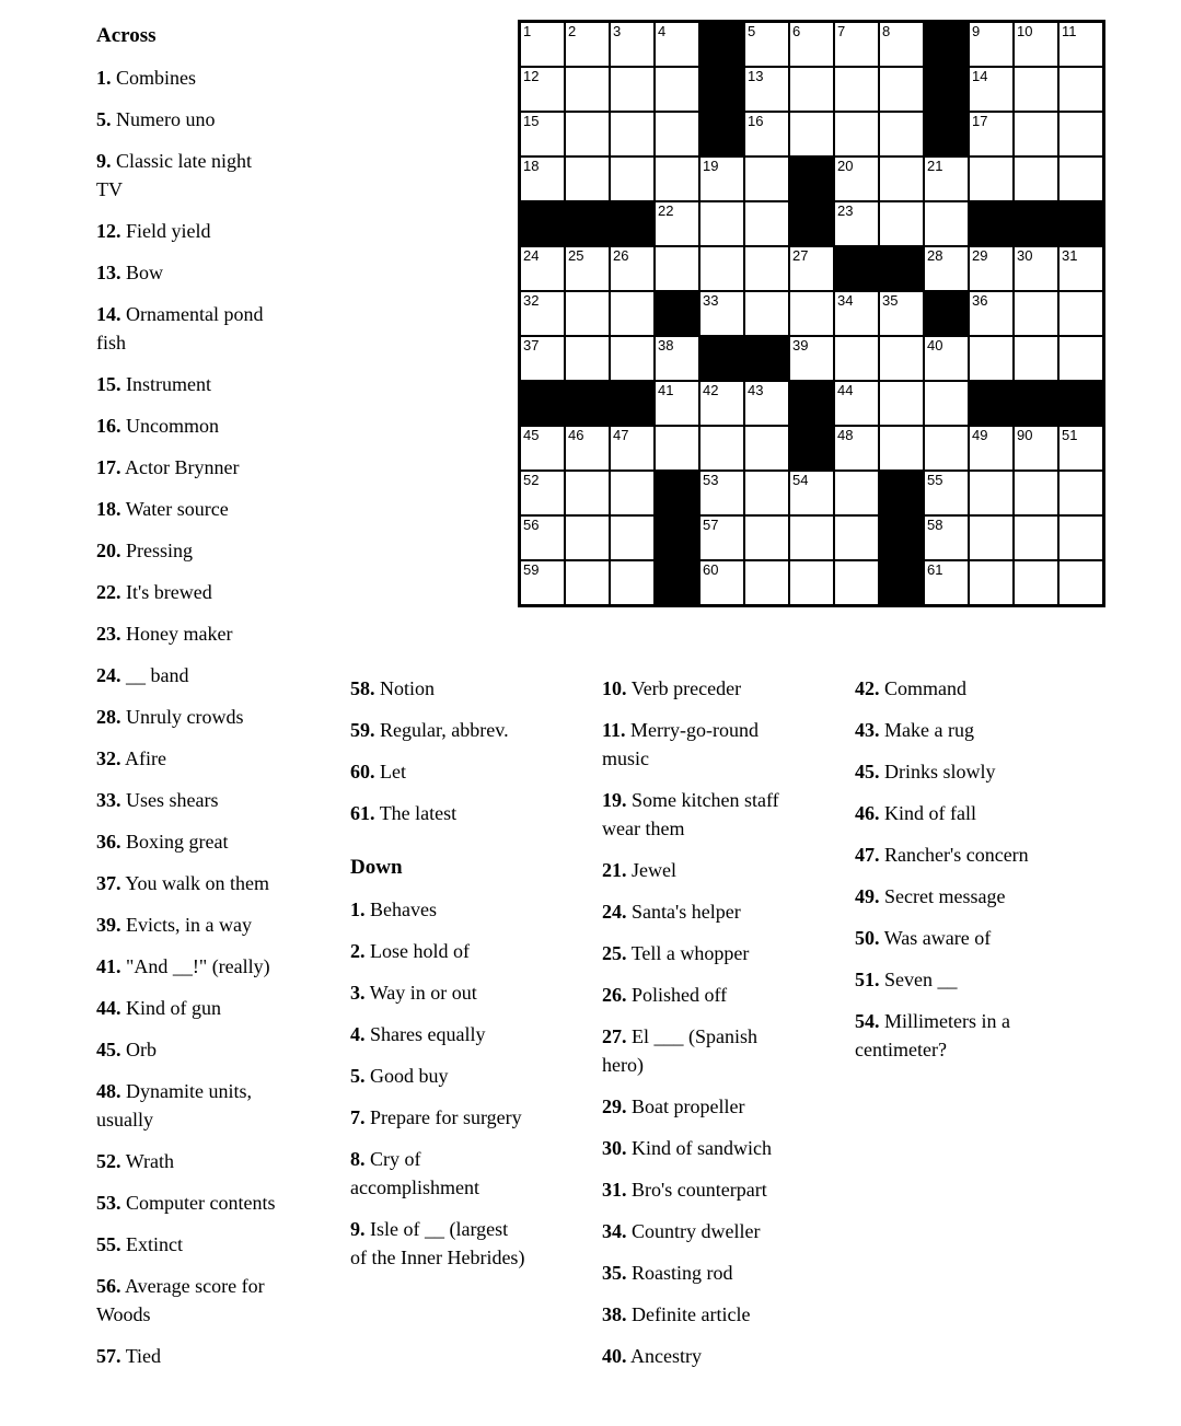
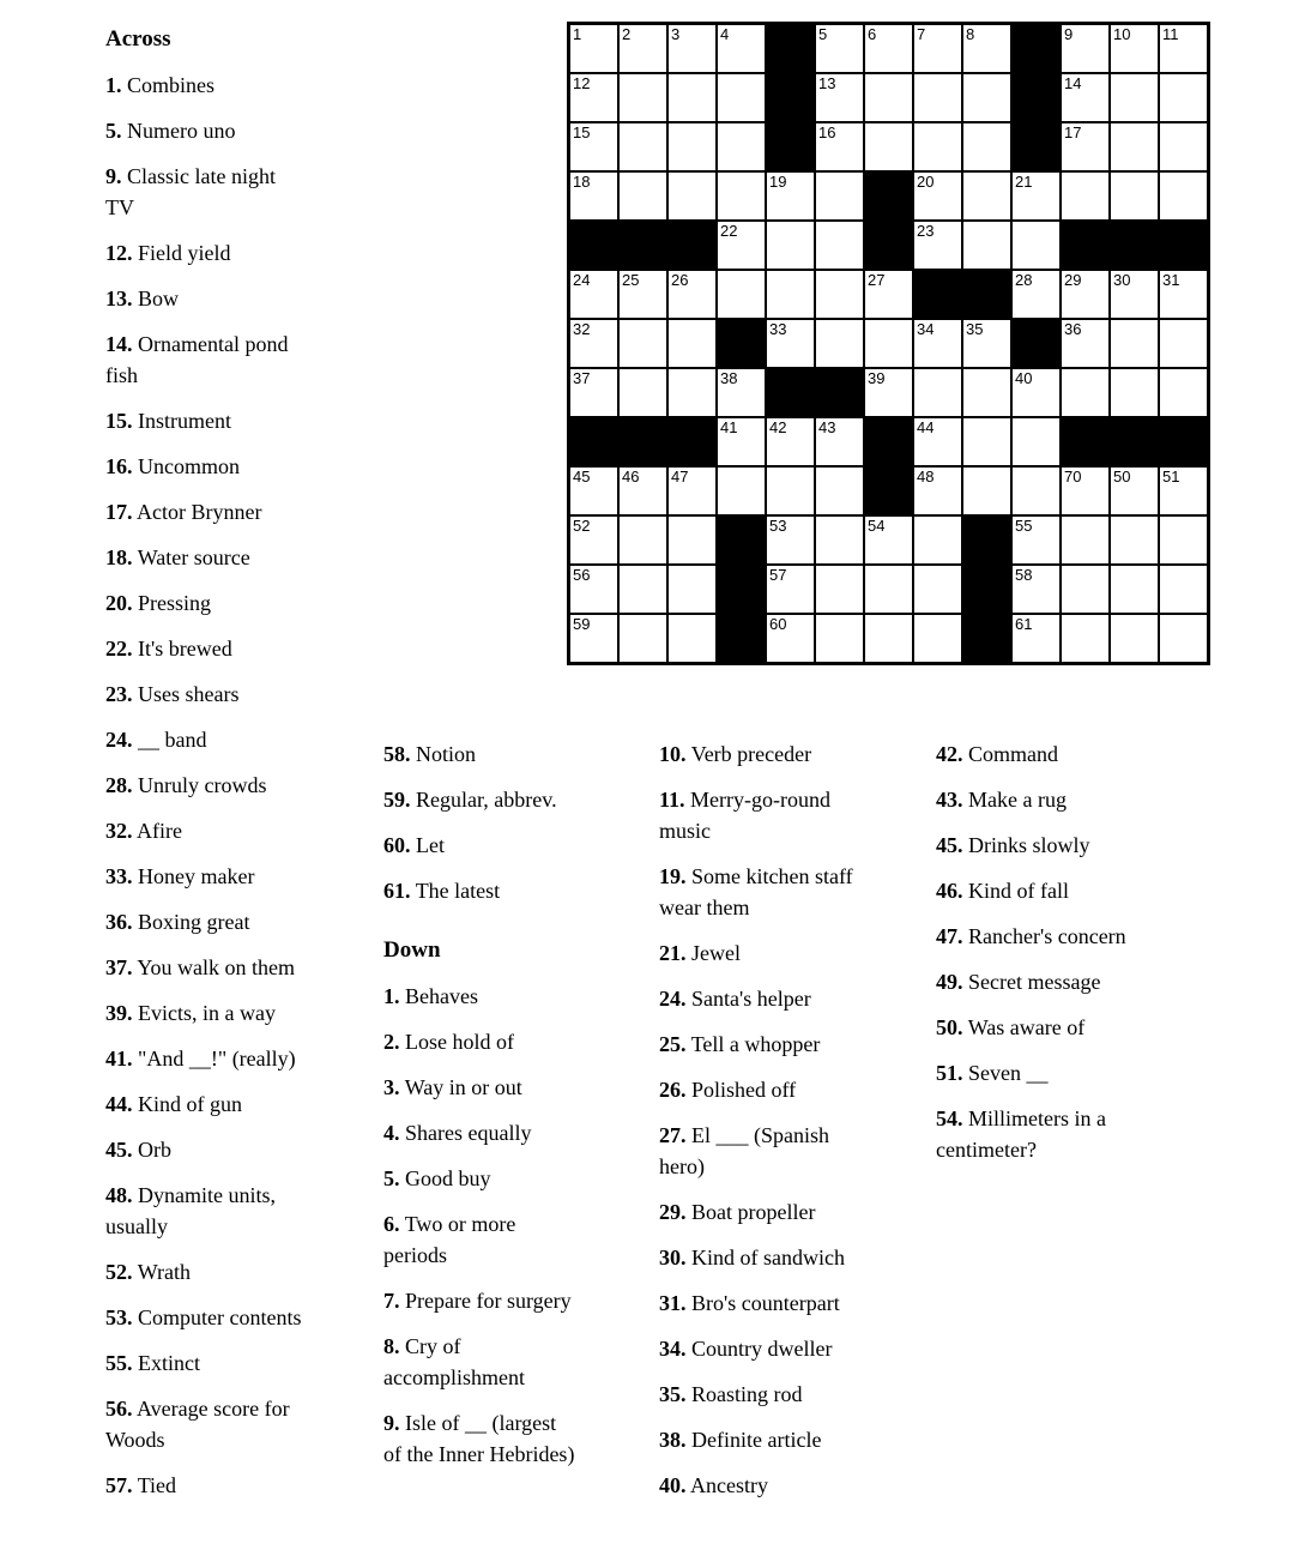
  Across
  1. Combines
  5. Numero uno
  9. Classic late night
  TV
  12. Field yield
  13. Bow
  14. Ornamental pond
  fish
  15. Instrument
  16. Uncommon
  17. Actor Brynner
  18. Water source
  20. Pressing
  22. It's brewed
- 23. Honey maker
+ 23. Uses shears
  24. __ band
  28. Unruly crowds
  32. Afire
- 33. Uses shears
+ 33. Honey maker
  36. Boxing great
  37. You walk on them
  39. Evicts, in a way
  41. "And __!" (really)
  44. Kind of gun
  45. Orb
  48. Dynamite units,
  usually
  52. Wrath
  53. Computer contents
  55. Extinct
  56. Average score for
  Woods
  57. Tied
  1
  2
  3
  4
  5
  6
  7
  8
  9
  10
  11
  12
  13
  14
  15
  16
  17
  18
  19
  20
  21
  22
  23
  24
  25
  26
  27
  28
  29
  30
  31
  32
  33
  34
  35
  36
  37
  38
  39
  40
  41
  42
  43
  44
  45
  46
  47
  48
- 49
+ 70
- 90
+ 50
  51
  52
  53
  54
  55
  56
  57
  58
  59
  60
  61
  58. Notion
  59. Regular, abbrev.
  60. Let
  61. The latest
  Down
  1. Behaves
  2. Lose hold of
  3. Way in or out
  4. Shares equally
  5. Good buy
+ 6. Two or more
+ periods
  7. Prepare for surgery
  8. Cry of
  accomplishment
  9. Isle of __ (largest
  of the Inner Hebrides)
  10. Verb preceder
  11. Merry-go-round
  music
  19. Some kitchen staff
  wear them
  21. Jewel
  24. Santa's helper
  25. Tell a whopper
  26. Polished off
  27. El ___ (Spanish
  hero)
  29. Boat propeller
  30. Kind of sandwich
  31. Bro's counterpart
  34. Country dweller
  35. Roasting rod
  38. Definite article
  40. Ancestry
  42. Command
  43. Make a rug
  45. Drinks slowly
  46. Kind of fall
  47. Rancher's concern
  49. Secret message
  50. Was aware of
  51. Seven __
  54. Millimeters in a
  centimeter?
